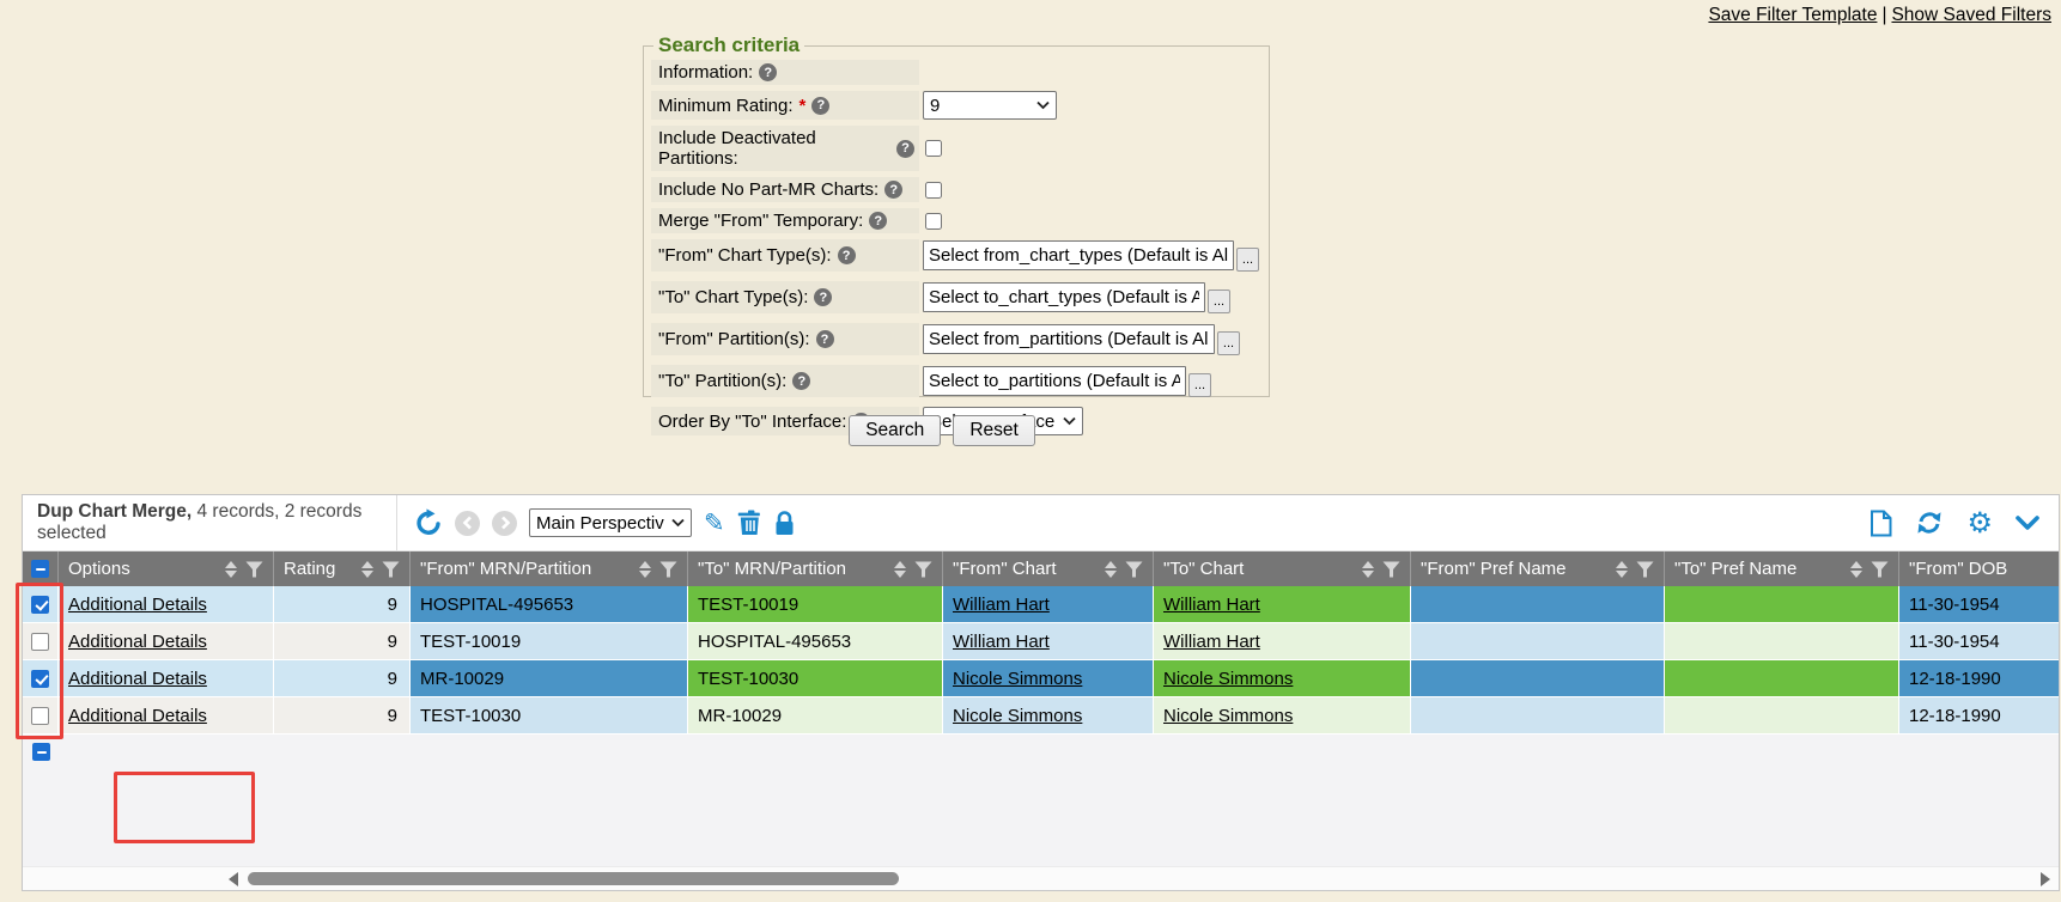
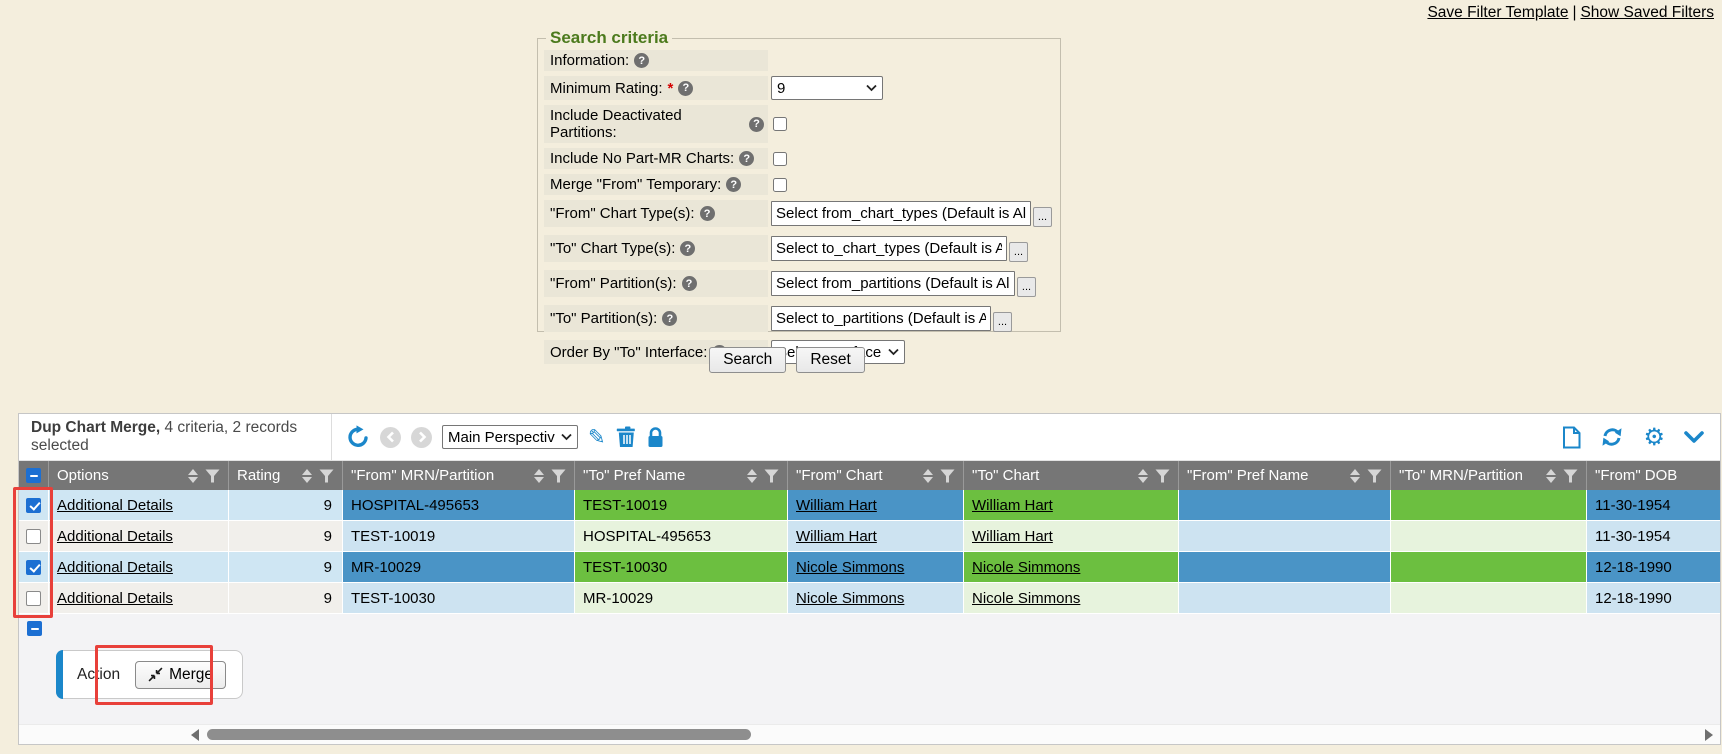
  Save Filter Template | Show Saved Filters
  Search criteria
  Information:
  Minimum Rating:
  *
  9
  Include Deactivated Partitions:
  Include No Part-MR Charts:
  Merge "From" Temporary:
  "From" Chart Type(s):
  Select from_chart_types (Default is Al
  ...
  "To" Chart Type(s):
  Select to_chart_types (Default is A
  ...
  "From" Partition(s):
  Select from_partitions (Default is Al
  ...
  "To" Partition(s):
  Select to_partitions (Default is A
  ...
  Order By "To" Interface:
  Search
  Reset
- Dup Chart Merge, 4 records, 2 records selected
+ Dup Chart Merge, 4 criteria, 2 records selected
  Main Perspectiv
  ✎
  ⚙
  Options
  Rating
  "From" MRN/Partition
- "To" MRN/Partition
+ "To" Pref Name
  "From" Chart
  "To" Chart
  "From" Pref Name
- "To" Pref Name
+ "To" MRN/Partition
  "From" DOB
  Additional Details
  9
  HOSPITAL-495653
  TEST-10019
  William Hart
  William Hart
  11-30-1954
  Additional Details
  9
  TEST-10019
  HOSPITAL-495653
  William Hart
  William Hart
  11-30-1954
  Additional Details
  9
  MR-10029
  TEST-10030
  Nicole Simmons
  Nicole Simmons
  12-18-1990
  Additional Details
  9
  TEST-10030
  MR-10029
  Nicole Simmons
  Nicole Simmons
  12-18-1990
+ Action
+ Merge
